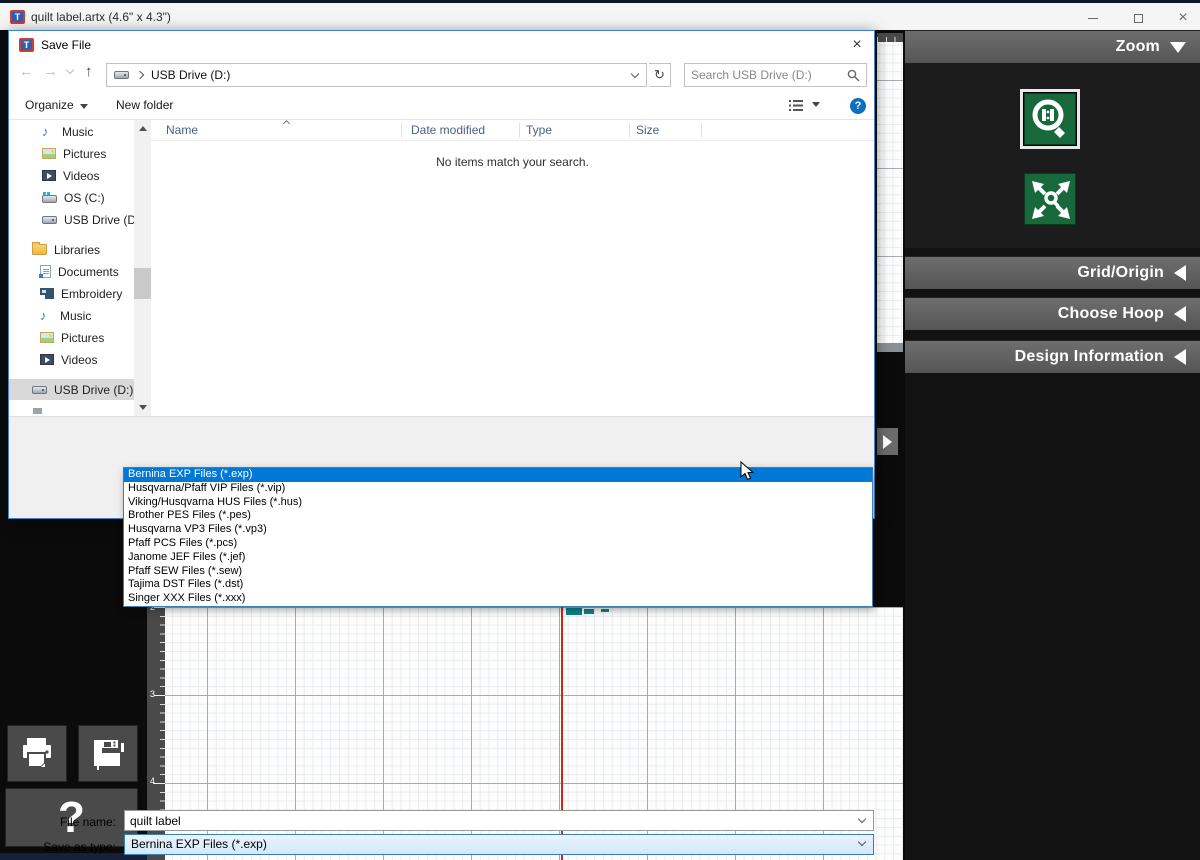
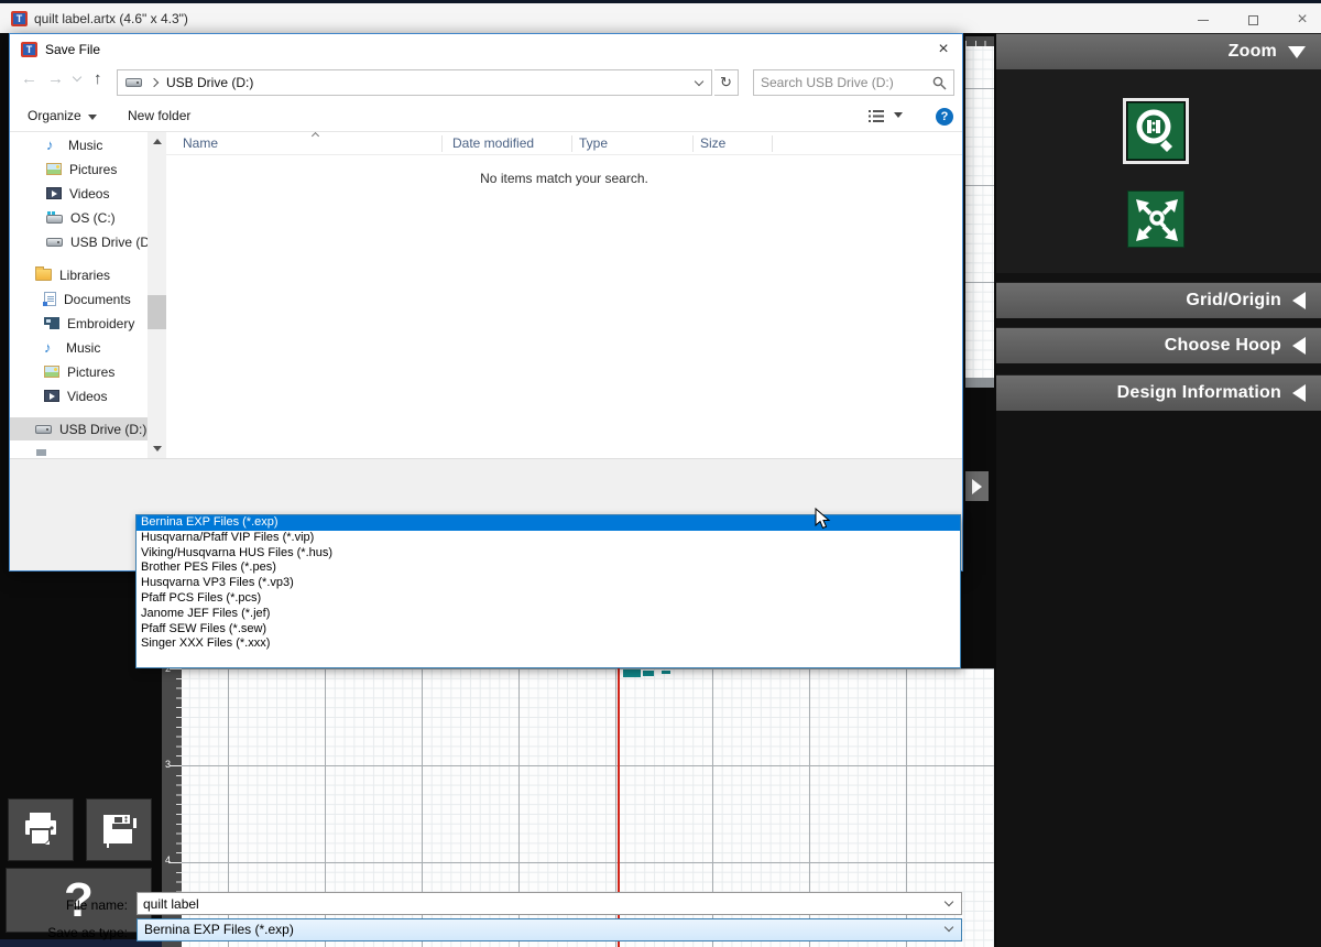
  quilt label.artx (4.6" x 4.3")
  ×
  Zoom
  Grid/Origin
  Choose Hoop
  Design Information
  2
  3
  4
  ?
  Save File
  ×
  ←
  →
  ↑
  USB Drive (D:)
  ↻
  Search USB Drive (D:)
  Organize
  New folder
  ?
  ♪
  Music
  Pictures
  Videos
  OS (C:)
  USB Drive (D
  Libraries
  Documents
  Embroidery
  ♪
  Music
  Pictures
  Videos
  USB Drive (D:)
  Name
  Date modified
  Type
  Size
  No items match your search.
  File name:
  quilt label
  Save as type:
  Bernina EXP Files (*.exp)
  Bernina EXP Files (*.exp)
  Husqvarna/Pfaff VIP Files (*.vip)
  Viking/Husqvarna HUS Files (*.hus)
  Brother PES Files (*.pes)
  Husqvarna VP3 Files (*.vp3)
  Pfaff PCS Files (*.pcs)
  Janome JEF Files (*.jef)
  Pfaff SEW Files (*.sew)
- Tajima DST Files (*.dst)
  Singer XXX Files (*.xxx)
